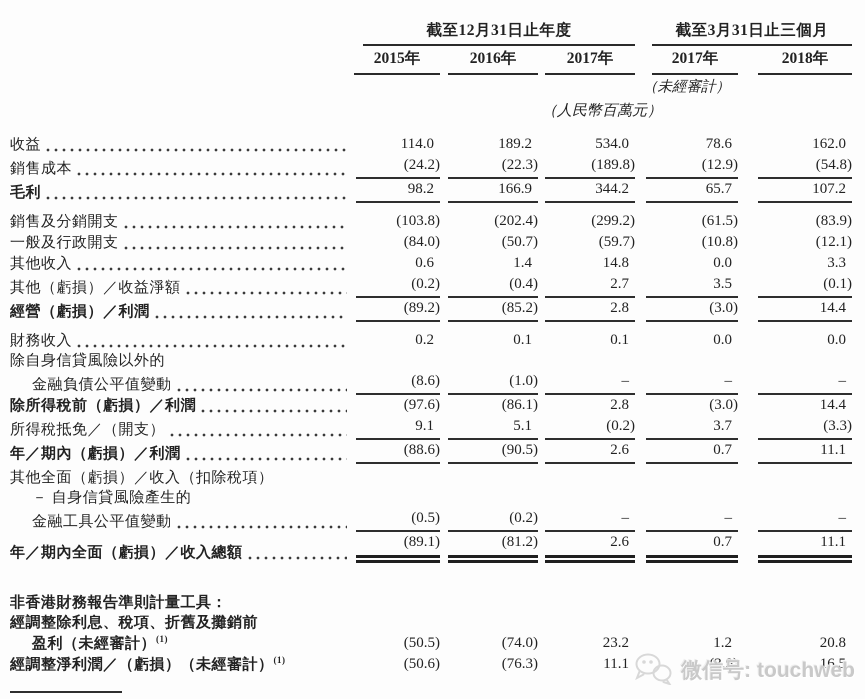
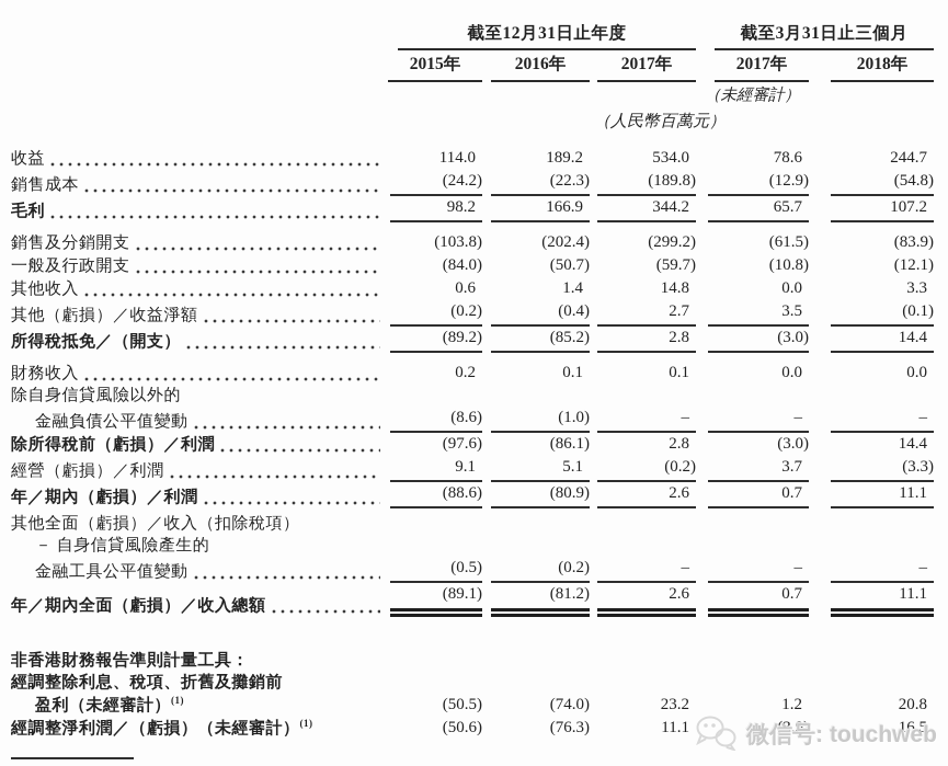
  截至12月31日止年度
  截至3月31日止三個月
  2015年
  2016年
  2017年
  2017年
  2018年
  （未經審計）
  （人民幣百萬元）
  收益
  114.0
  189.2
  534.0
  78.6
- 162.0
+ 244.7
  銷售成本
  (24.2)
  (22.3)
  (189.8)
  (12.9)
  (54.8)
  毛利
  98.2
  166.9
  344.2
  65.7
  107.2
  銷售及分銷開支
  (103.8)
  (202.4)
  (299.2)
  (61.5)
  (83.9)
  一般及行政開支
  (84.0)
  (50.7)
  (59.7)
  (10.8)
  (12.1)
  其他收入
  0.6
  1.4
  14.8
  0.0
  3.3
  其他（虧損）／收益淨額
  (0.2)
  (0.4)
  2.7
  3.5
  (0.1)
- 經營（虧損）／利潤
+ 所得稅抵免／（開支）
  (89.2)
  (85.2)
  2.8
  (3.0)
  14.4
  財務收入
  0.2
  0.1
  0.1
  0.0
  0.0
  除自身信貸風險以外的
  金融負債公平值變動
  (8.6)
  (1.0)
  –
  –
  –
  除所得稅前（虧損）／利潤
  (97.6)
  (86.1)
  2.8
  (3.0)
  14.4
- 所得稅抵免／（開支）
+ 經營（虧損）／利潤
  9.1
  5.1
  (0.2)
  3.7
  (3.3)
  年／期內（虧損）／利潤
  (88.6)
- (90.5)
+ (80.9)
  2.6
  0.7
  11.1
  其他全面（虧損）／收入（扣除稅項）
  － 自身信貸風險產生的
  金融工具公平值變動
  (0.5)
  (0.2)
  –
  –
  –
  年／期內全面（虧損）／收入總額
  (89.1)
  (81.2)
  2.6
  0.7
  11.1
  非香港財務報告準則計量工具：
  經調整除利息、稅項、折舊及攤銷前
  盈利（未經審計）(1)
  (50.5)
  (74.0)
  23.2
  1.2
  20.8
  經調整淨利潤／（虧損）（未經審計）(1)
  (50.6)
  (76.3)
  11.1
  (3.9)
  16.5
  微信号: touchweb
